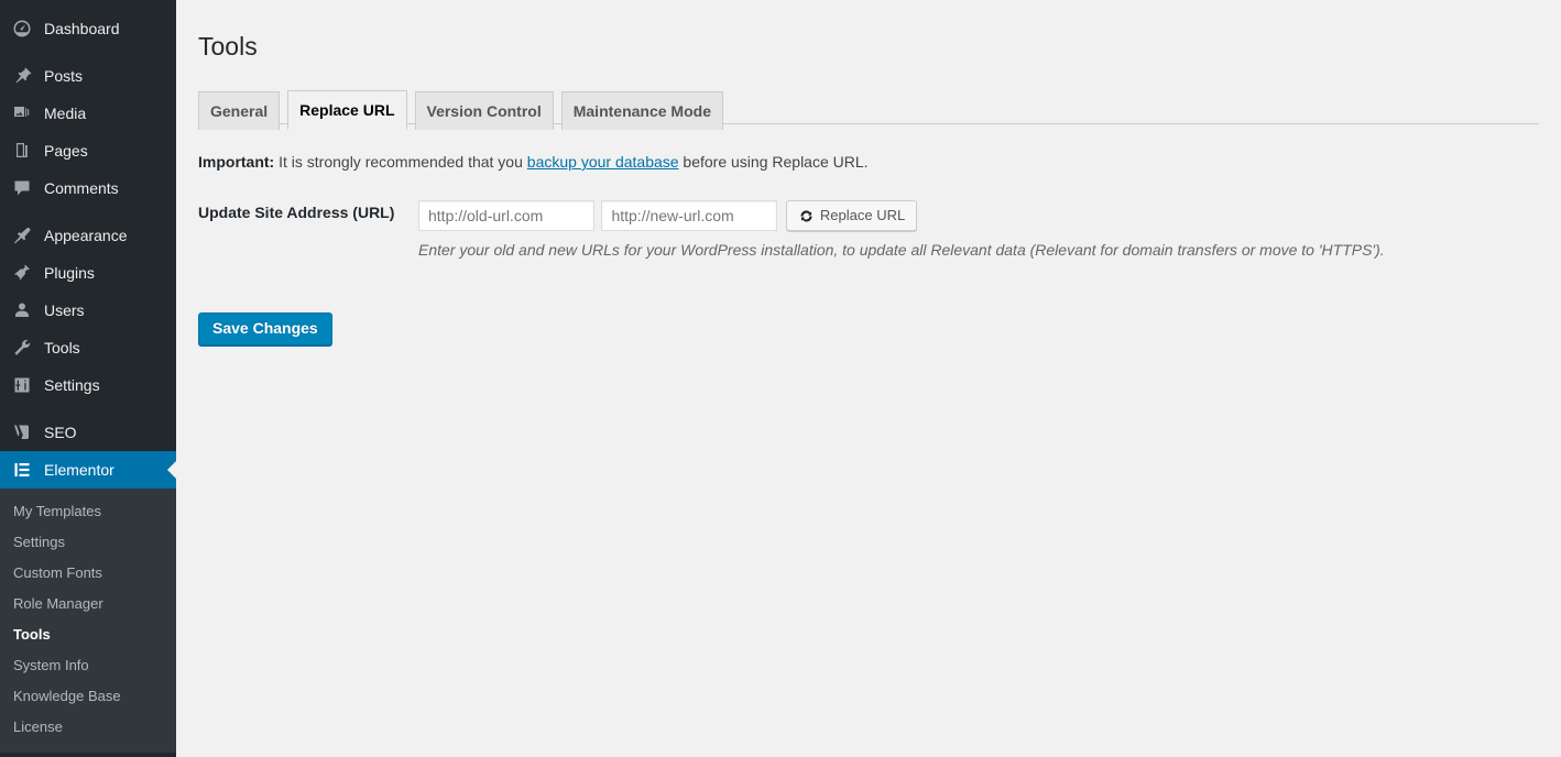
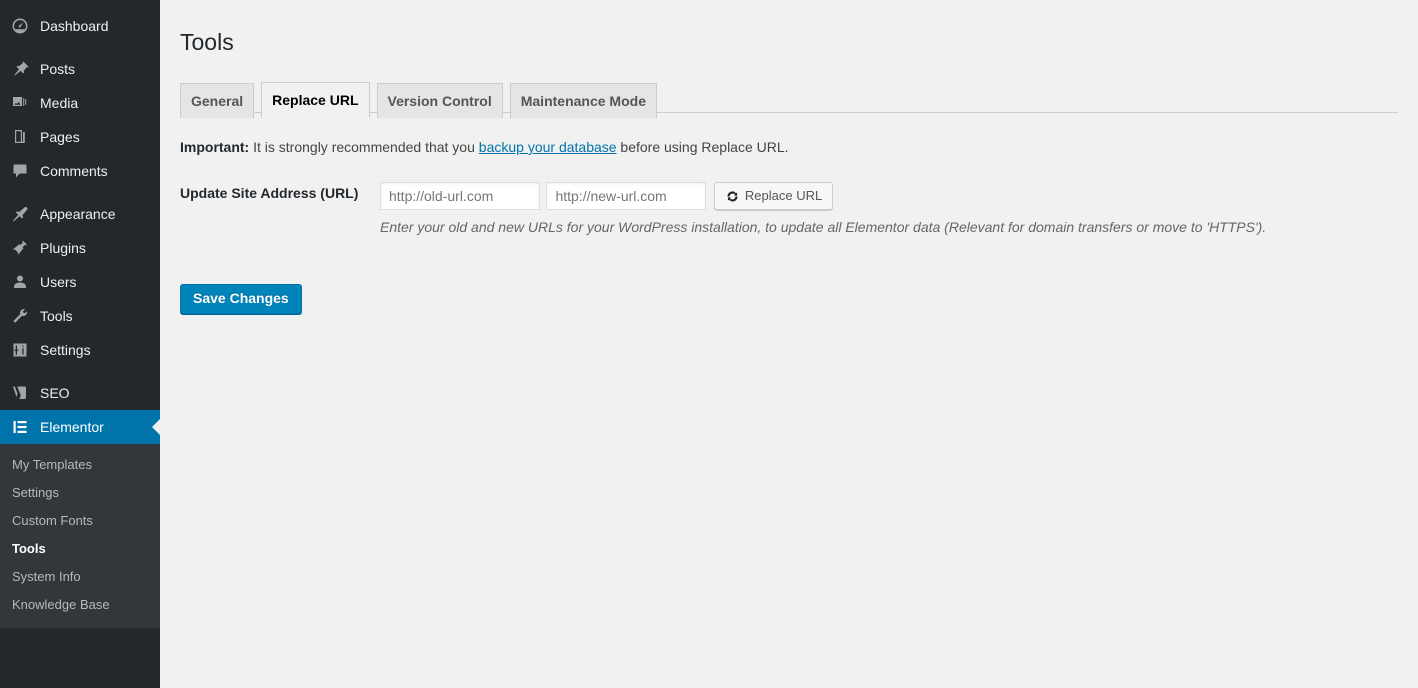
  Dashboard
  Posts
  Media
  Pages
  Comments
  Appearance
  Plugins
  Users
  Tools
  Settings
  SEO
  Elementor
  My Templates
  Settings
  Custom Fonts
- Role Manager
  Tools
  System Info
  Knowledge Base
- License
  Tools
  General Replace URL Version Control Maintenance Mode
  Important: It is strongly recommended that you backup your database before using Replace URL.
- Update Site Address (URL)	http://old-url.com http://new-url.com Replace URL Enter your old and new URLs for your WordPress installation, to update all Relevant data (Relevant for domain transfers or move to 'HTTPS').
+ Update Site Address (URL)	http://old-url.com http://new-url.com Replace URL Enter your old and new URLs for your WordPress installation, to update all Elementor data (Relevant for domain transfers or move to 'HTTPS').
  Save Changes
